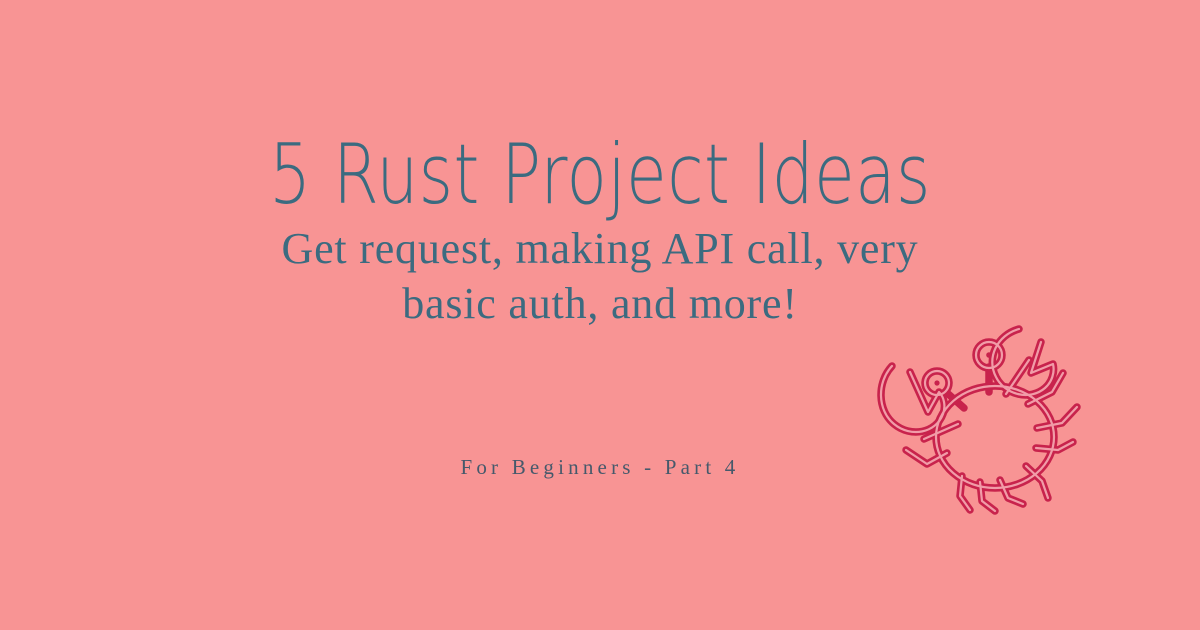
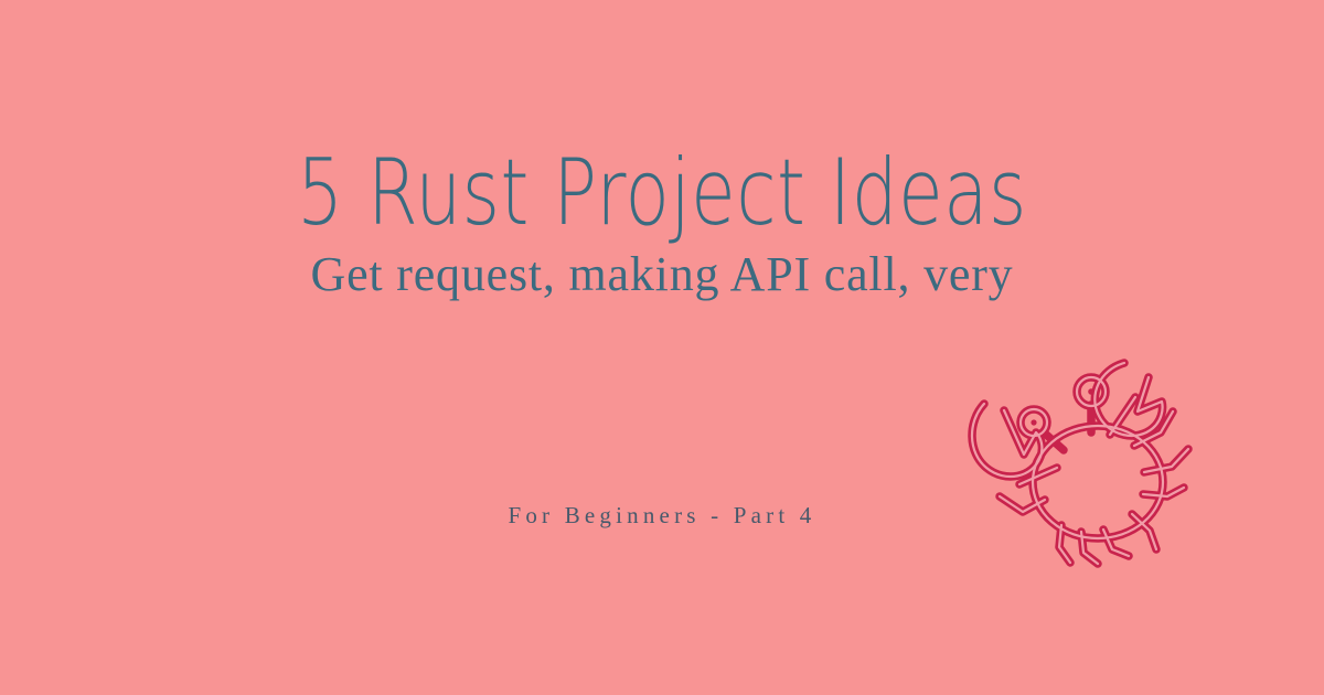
  5 Rust Project Ideas
  Get request, making API call, very
- basic auth, and more!
  For Beginners - Part 4
